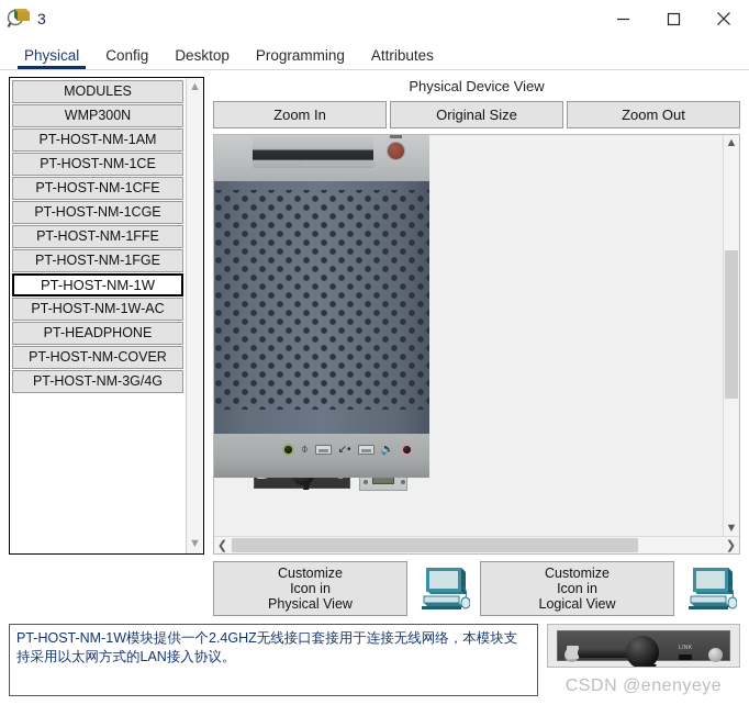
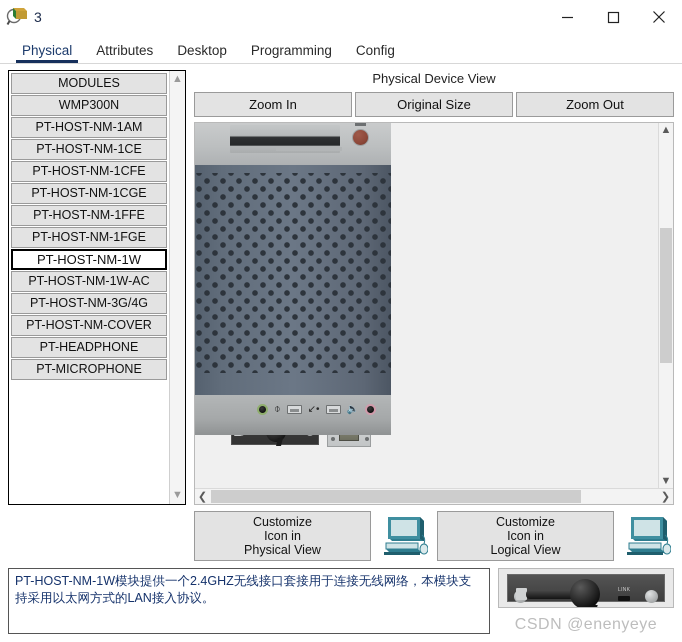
  3
  Physical
- Config
+ Attributes
  Desktop
  Programming
- Attributes
+ Config
  MODULES
  WMP300N
  PT-HOST-NM-1AM
  PT-HOST-NM-1CE
  PT-HOST-NM-1CFE
  PT-HOST-NM-1CGE
  PT-HOST-NM-1FFE
  PT-HOST-NM-1FGE
  PT-HOST-NM-1W
  PT-HOST-NM-1W-AC
- PT-HEADPHONE
+ PT-HOST-NM-3G/4G
  PT-HOST-NM-COVER
- PT-HOST-NM-3G/4G
+ PT-HEADPHONE
+ PT-MICROPHONE
  ▲
  ▼
  Physical Device View
  Zoom In
  Original Size
  Zoom Out
  ⌽
  ↙•
  🔈
  ▲
  ▼
  ❮
  ❯
  Customize
  Icon in
  Physical View
  Customize
  Icon in
  Logical View
  PT-HOST-NM-1W模块提供一个2.4GHZ无线接口套接用于连接无线网络，本模块支持采用以太网方式的LAN接入协议。
  CSDN @enenyeye
